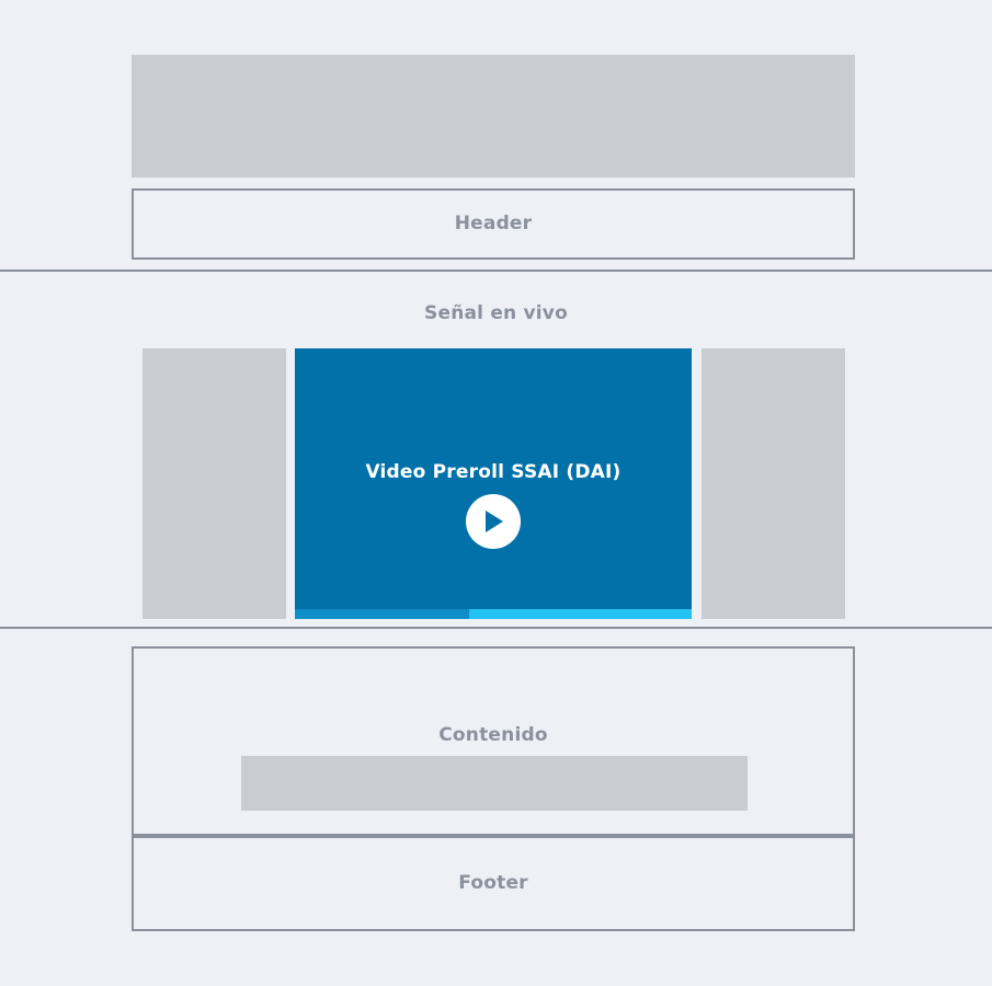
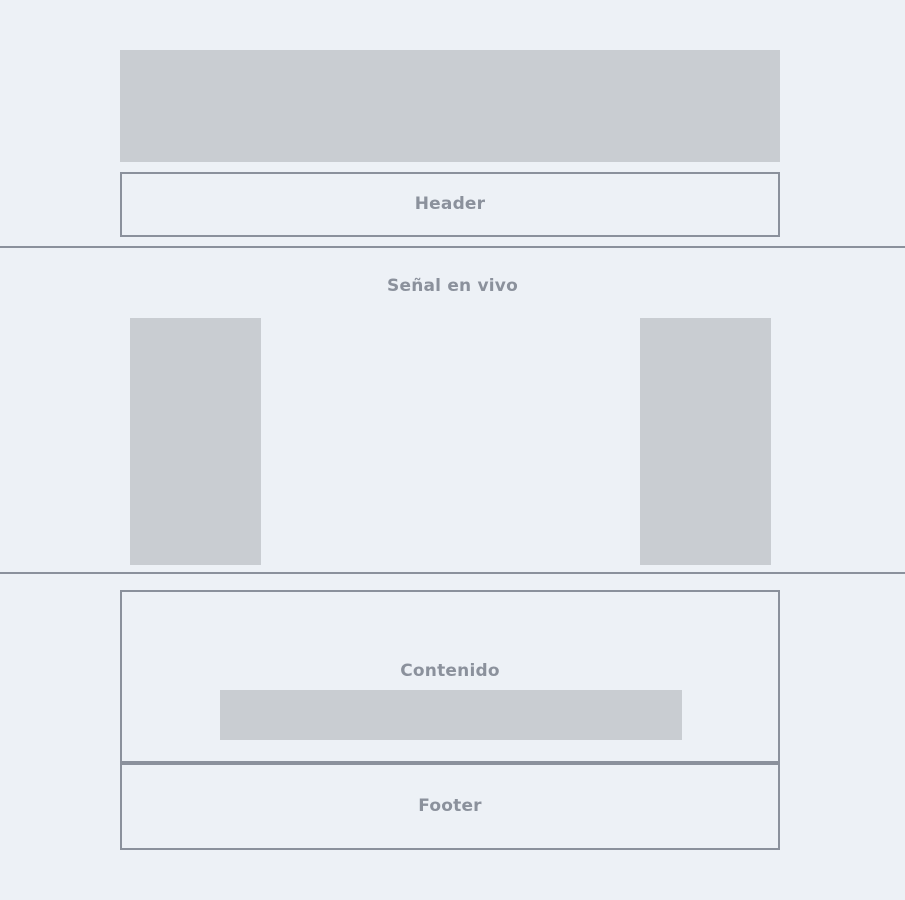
  Header
  Señal en vivo
- Video Preroll SSAI (DAI)
  Contenido
  Footer
